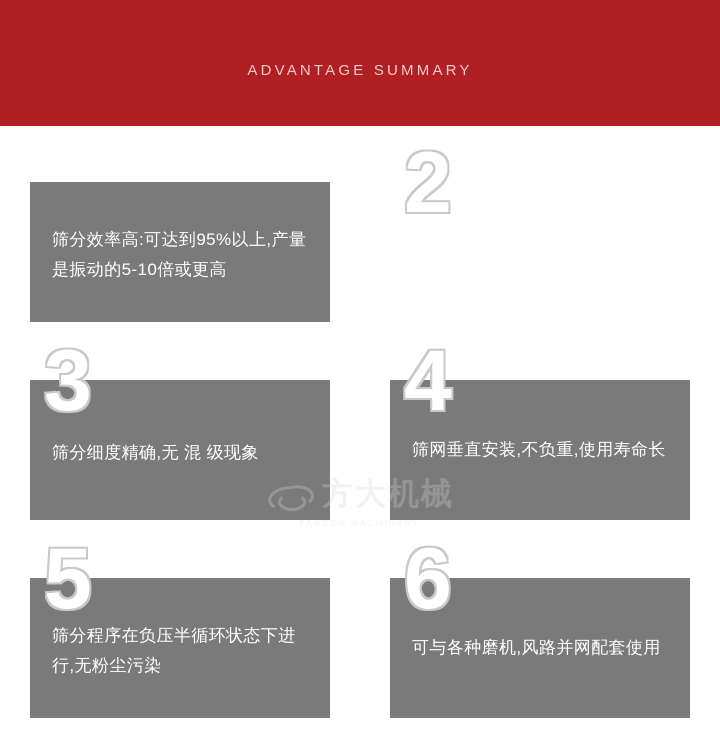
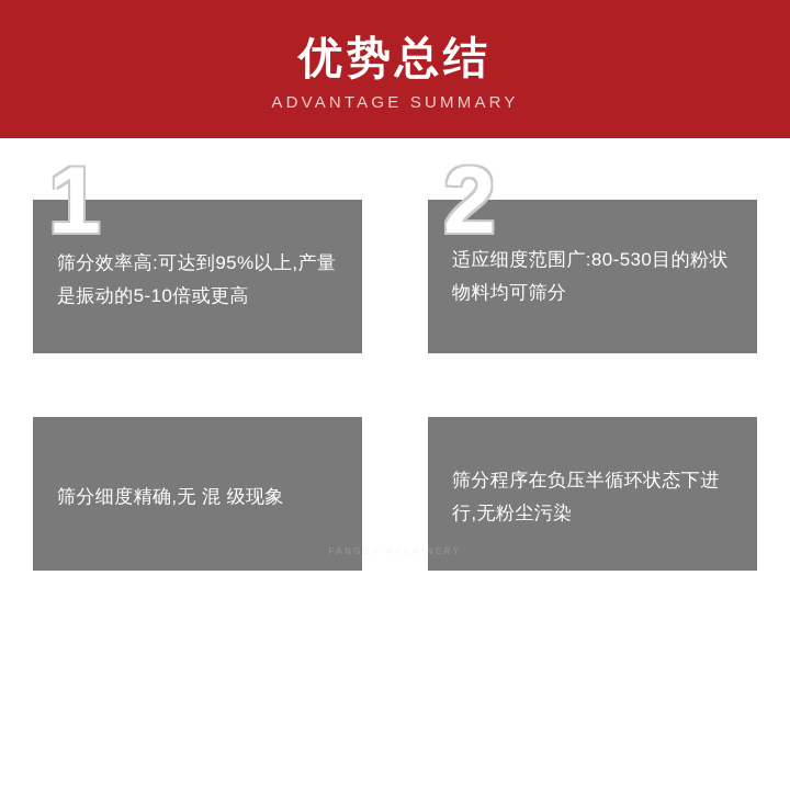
+ 优势总结
  ADVANTAGE SUMMARY
  筛分效率高:可达到95%以上,产量是振动的5-10倍或更高
+ 1
+ 适应细度范围广:80-530目的粉状物料均可筛分
  2
  筛分细度精确,无 混 级现象
- 3
- 筛网垂直安装,不负重,使用寿命长
- 4
  筛分程序在负压半循环状态下进行,无粉尘污染
- 5
- 可与各种磨机,风路并网配套使用
- 6
- 方大机械
  FANGDA MACHINERY
